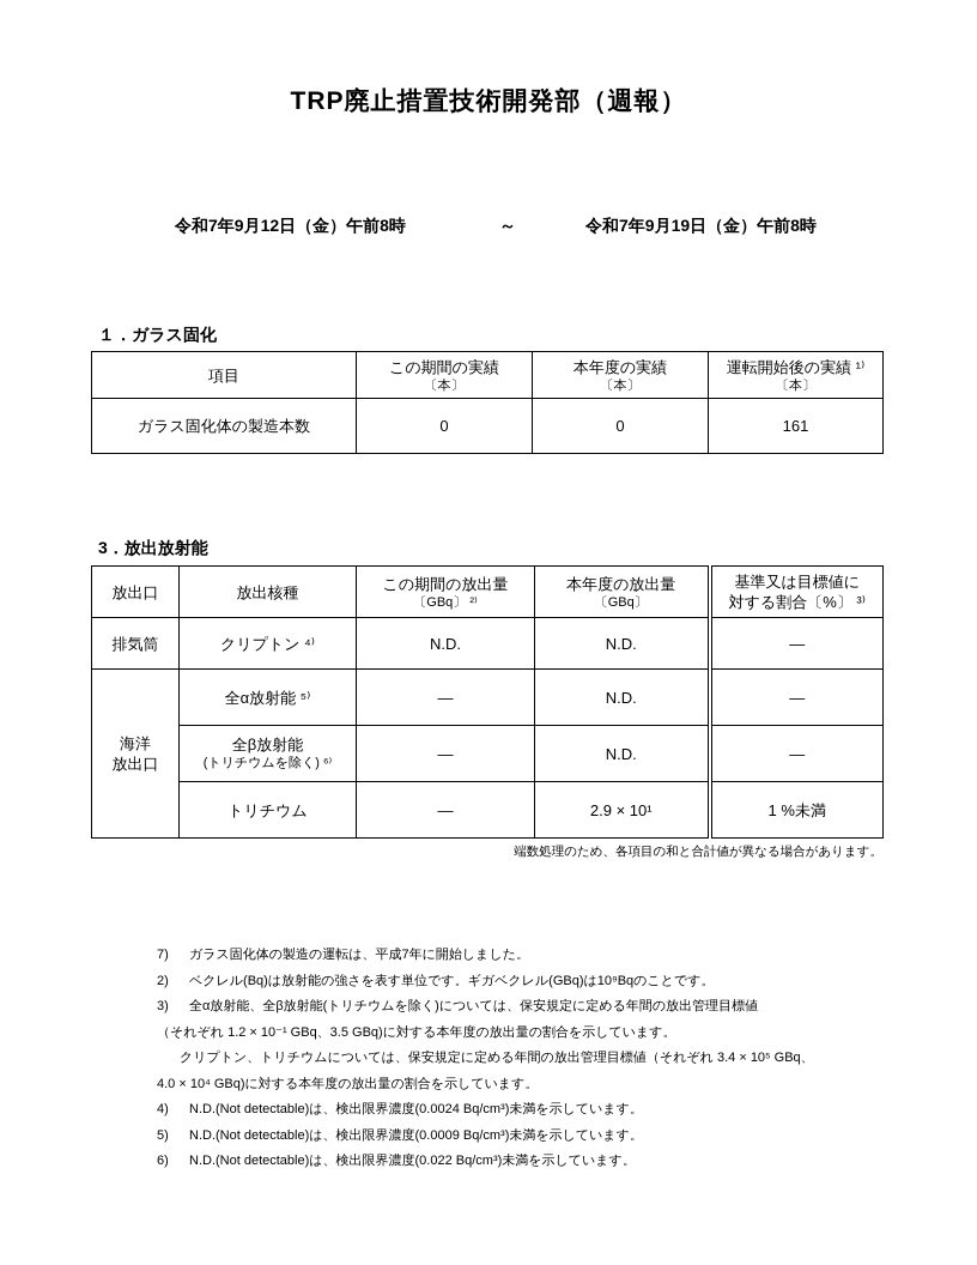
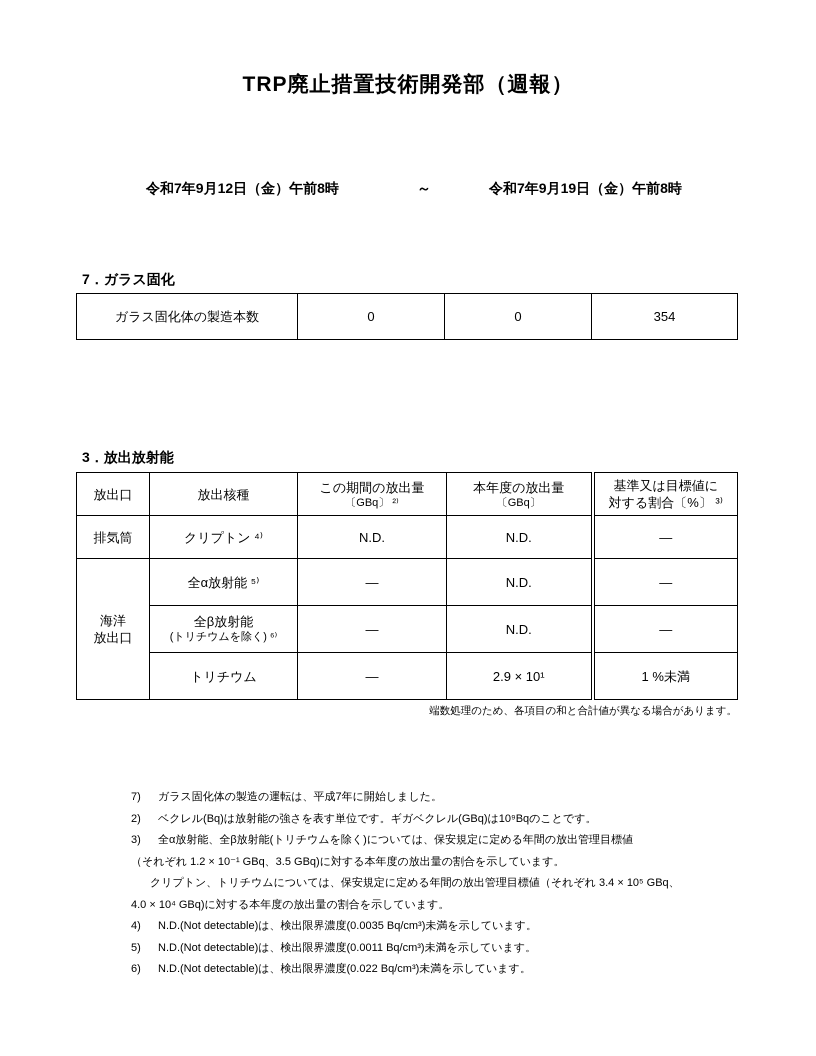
  TRP廃止措置技術開発部（週報）
  令和7年9月12日（金）午前8時
  ～
  令和7年9月19日（金）午前8時
- １．ガラス固化
+ 7．ガラス固化
- 項目	この期間の実績 〔本〕	本年度の実績 〔本〕	運転開始後の実績 ¹⁾ 〔本〕
- ガラス固化体の製造本数	0	0	161
+ ガラス固化体の製造本数	0	0	354
  3．放出放射能
  放出口	放出核種	この期間の放出量 〔GBq〕 ²⁾	本年度の放出量 〔GBq〕	基準又は目標値に 対する割合〔%〕 ³⁾
  排気筒	クリプトン ⁴⁾	N.D.	N.D.	―
  海洋 放出口	全α放射能 ⁵⁾	―	N.D.	―
  全β放射能 (トリチウムを除く) ⁶⁾	―	N.D.	―
  トリチウム	―	2.9 × 10¹	1 %未満
  端数処理のため、各項目の和と合計値が異なる場合があります。
  7)
  ガラス固化体の製造の運転は、平成7年に開始しました。
  2)
  ベクレル(Bq)は放射能の強さを表す単位です。ギガベクレル(GBq)は10⁹Bqのことです。
  3)
  全α放射能、全β放射能(トリチウムを除く)については、保安規定に定める年間の放出管理目標値
  （それぞれ 1.2 × 10⁻¹ GBq、3.5 GBq)に対する本年度の放出量の割合を示しています。
  クリプトン、トリチウムについては、保安規定に定める年間の放出管理目標値（それぞれ 3.4 × 10⁵ GBq、
  4.0 × 10⁴ GBq)に対する本年度の放出量の割合を示しています。
  4)
- N.D.(Not detectable)は、検出限界濃度(0.0024 Bq/cm³)未満を示しています。
+ N.D.(Not detectable)は、検出限界濃度(0.0035 Bq/cm³)未満を示しています。
  5)
- N.D.(Not detectable)は、検出限界濃度(0.0009 Bq/cm³)未満を示しています。
+ N.D.(Not detectable)は、検出限界濃度(0.0011 Bq/cm³)未満を示しています。
  6)
  N.D.(Not detectable)は、検出限界濃度(0.022 Bq/cm³)未満を示しています。
